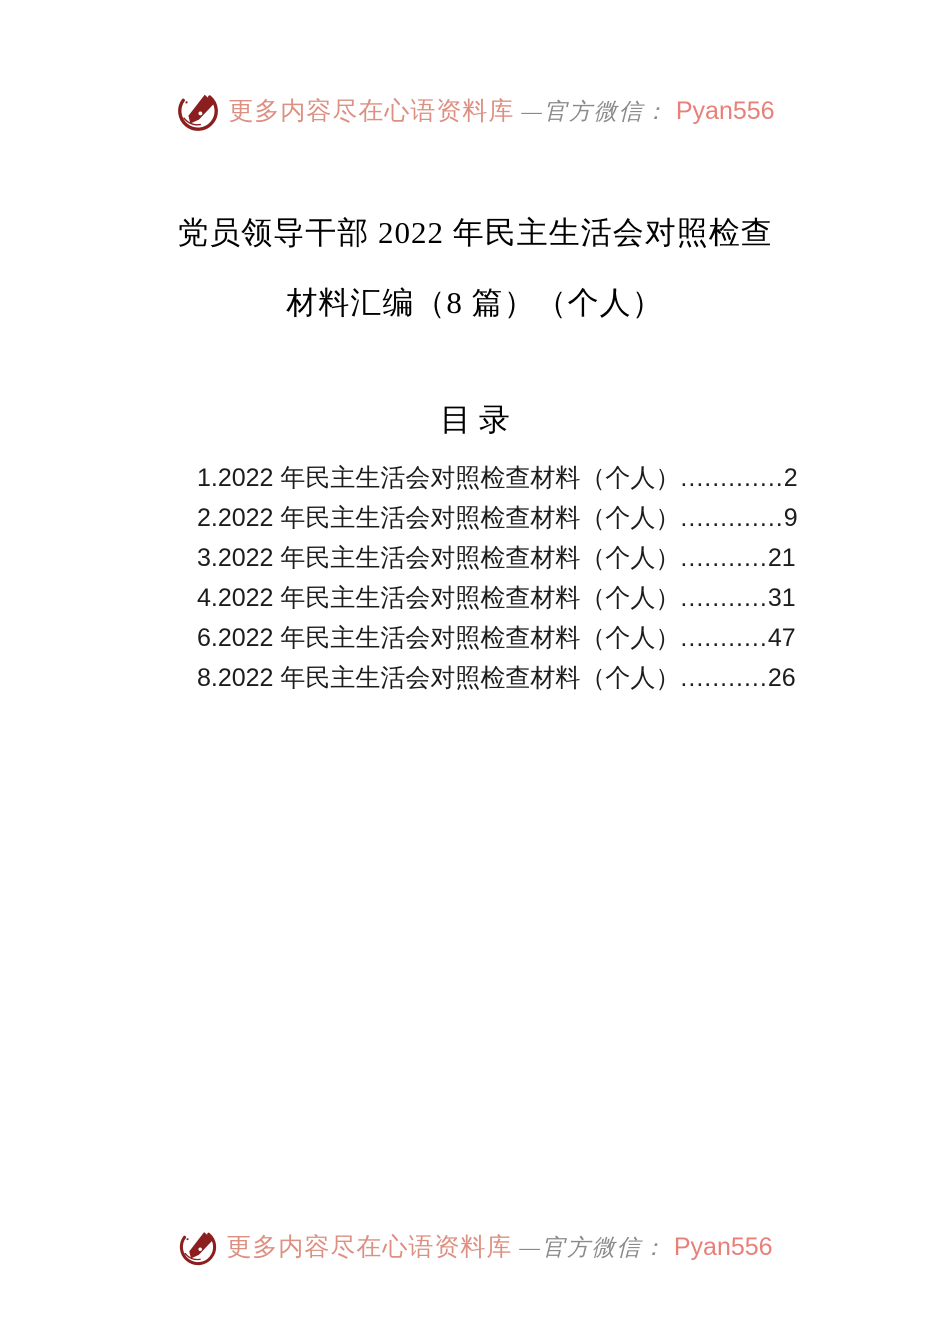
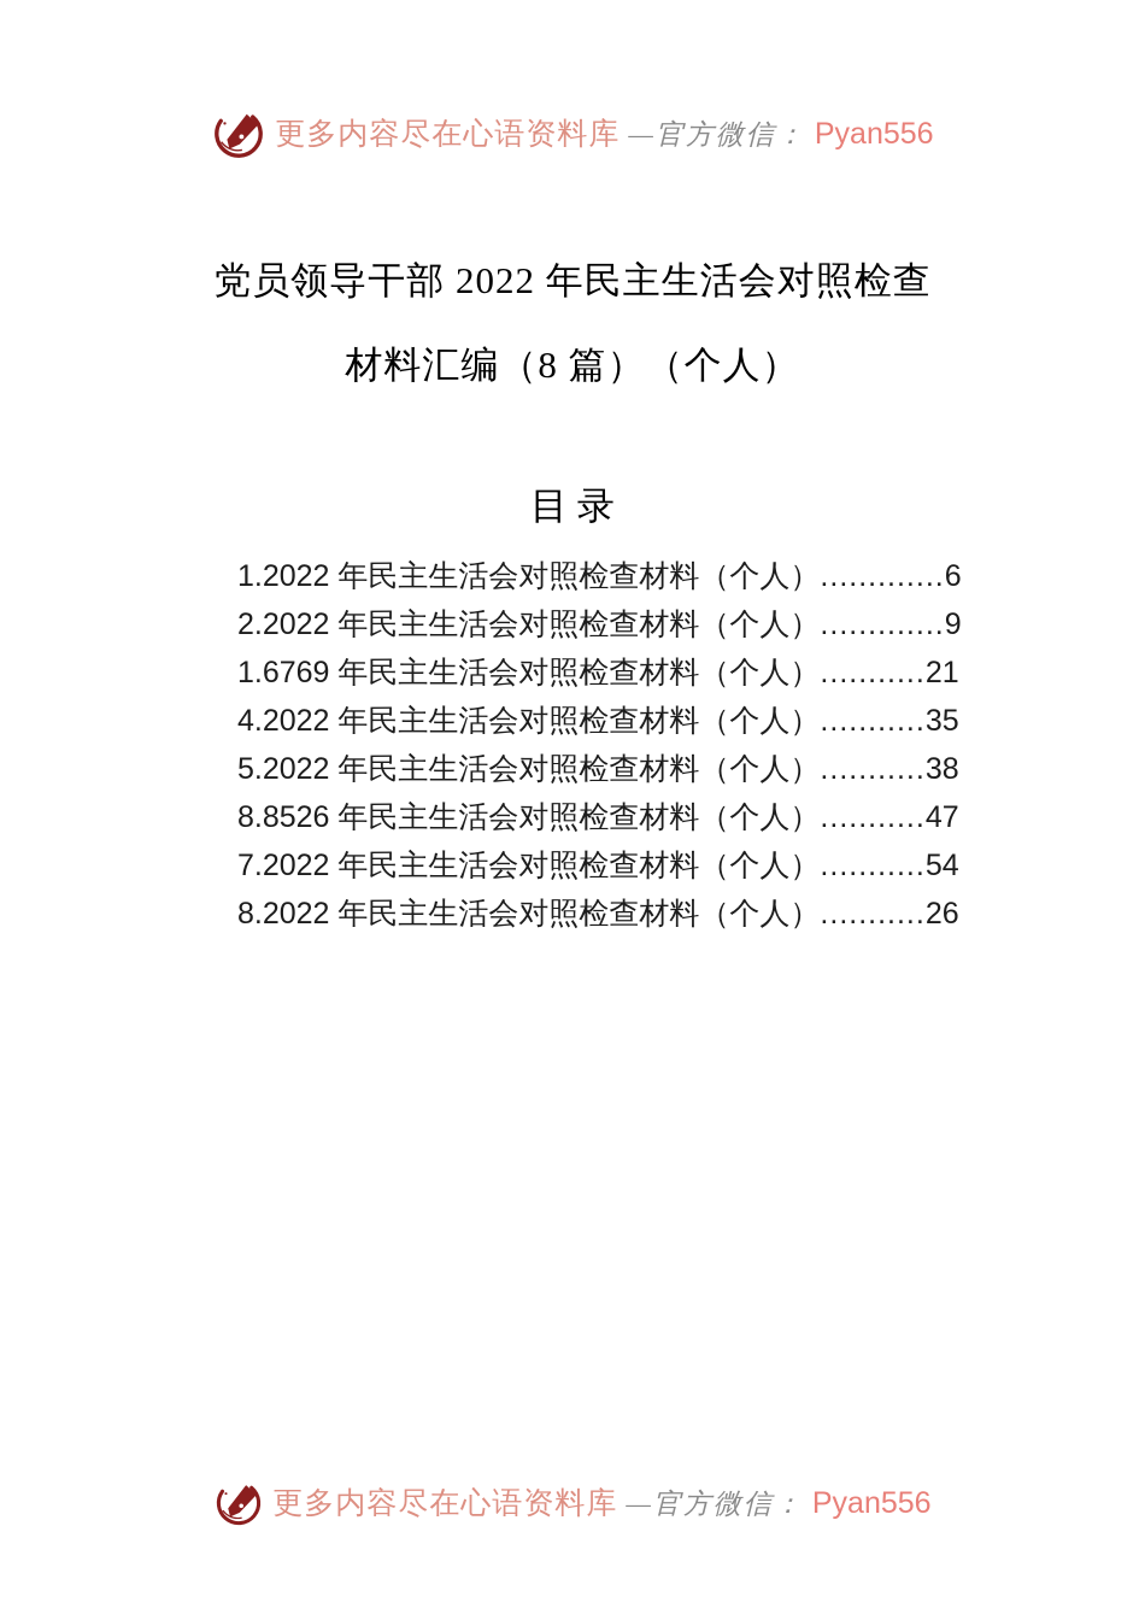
  更多内容尽在心语资料库
  —官方微信：
  Pyan556
  党员领导干部 2022 年民主生活会对照检查
  材料汇编（8 篇）（个人）
  目 录
- 1.2022 年民主生活会对照检查材料（个人）.............2
+ 1.2022 年民主生活会对照检查材料（个人）.............6
  2.2022 年民主生活会对照检查材料（个人）.............9
- 3.2022 年民主生活会对照检查材料（个人）...........21
+ 1.6769 年民主生活会对照检查材料（个人）...........21
- 4.2022 年民主生活会对照检查材料（个人）...........31
+ 4.2022 年民主生活会对照检查材料（个人）...........35
+ 5.2022 年民主生活会对照检查材料（个人）...........38
- 6.2022 年民主生活会对照检查材料（个人）...........47
+ 8.8526 年民主生活会对照检查材料（个人）...........47
+ 7.2022 年民主生活会对照检查材料（个人）...........54
  8.2022 年民主生活会对照检查材料（个人）...........26
  更多内容尽在心语资料库
  —官方微信：
  Pyan556
